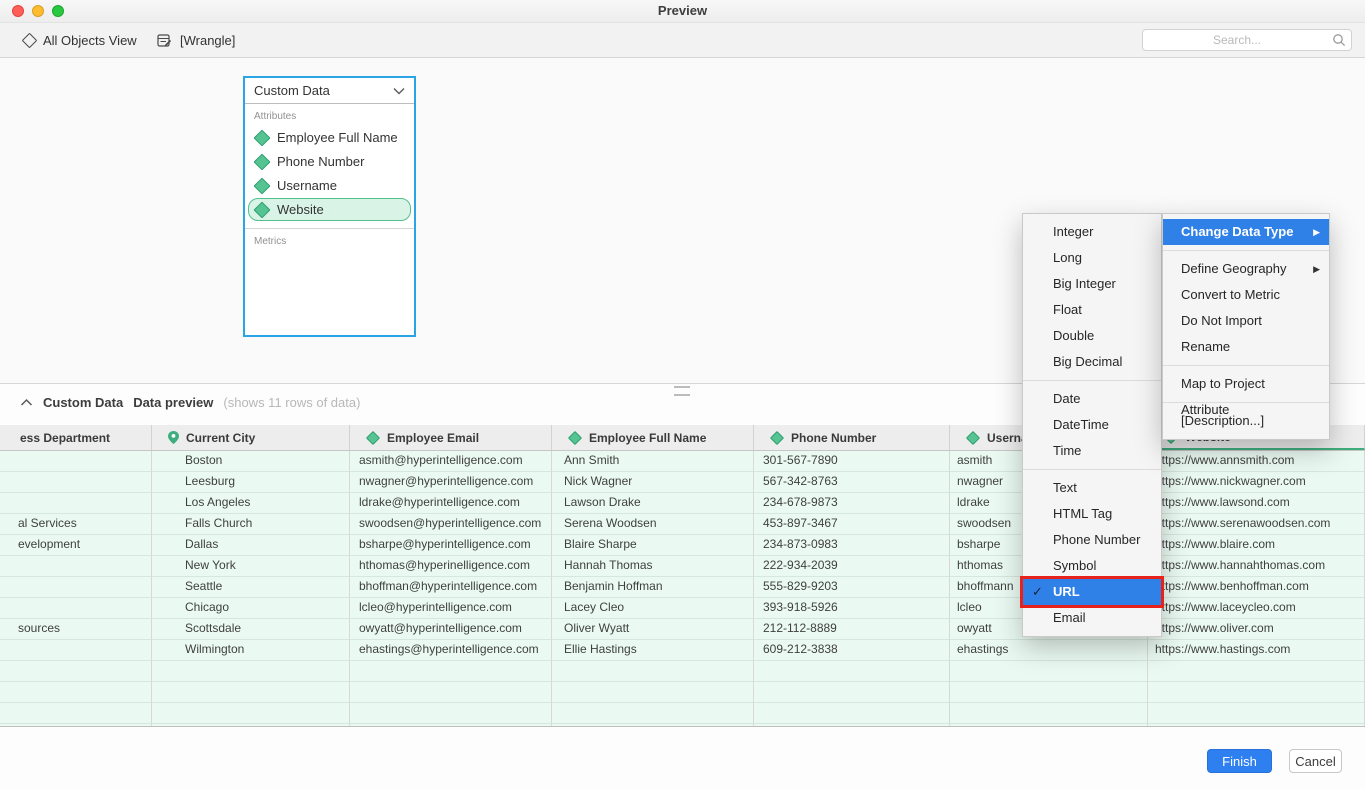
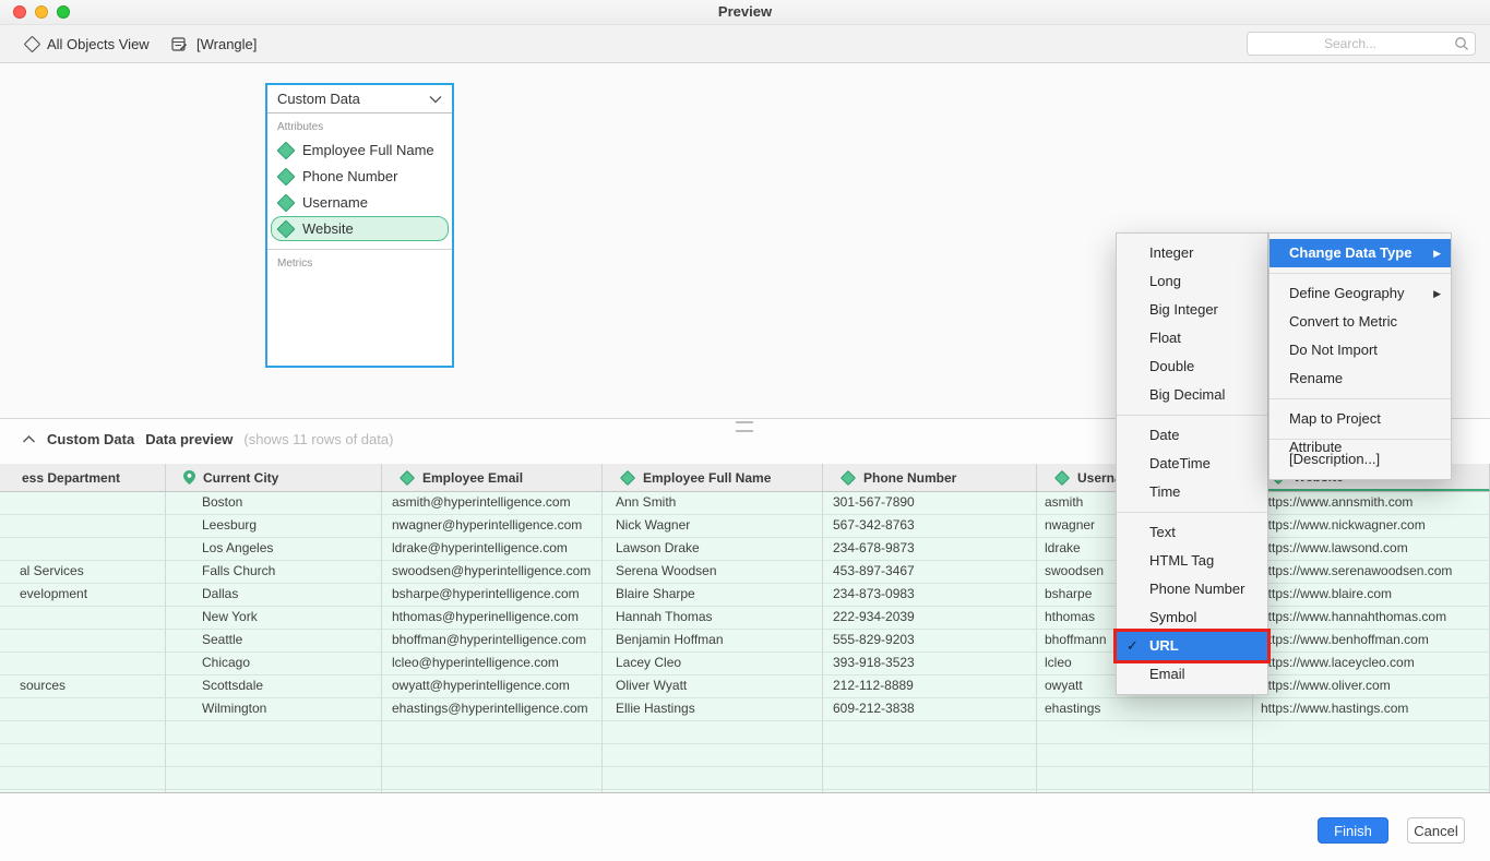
  Preview
  All Objects View
  [Wrangle]
  Search...
  Custom Data
  Attributes
  Employee Full Name
  Phone Number
  Username
  Website
  Metrics
  Custom Data
  Data preview
  (shows 11 rows of data)
  ess Department
  Current City
  Employee Email
  Employee Full Name
  Phone Number
  Boston
  asmith@hyperintelligence.com
  Ann Smith
  301-567-7890
  asmith
  ttps://www.annsmith.com
  Leesburg
  nwagner@hyperintelligence.com
  Nick Wagner
  567-342-8763
  nwagner
  ttps://www.nickwagner.com
  Los Angeles
  ldrake@hyperintelligence.com
  Lawson Drake
  234-678-9873
  ldrake
  ttps://www.lawsond.com
  al Services
  Falls Church
  swoodsen@hyperintelligence.com
  Serena Woodsen
  453-897-3467
  swoodsen
  ttps://www.serenawoodsen.com
  evelopment
  Dallas
  bsharpe@hyperintelligence.com
  Blaire Sharpe
  234-873-0983
  bsharpe
  ttps://www.blaire.com
  New York
  hthomas@hyperinelligence.com
  Hannah Thomas
  222-934-2039
  hthomas
  ttps://www.hannahthomas.com
  Seattle
  bhoffman@hyperintelligence.com
  Benjamin Hoffman
  555-829-9203
  bhoffmann
  ttps://www.benhoffman.com
  Chicago
  lcleo@hyperintelligence.com
  Lacey Cleo
- 393-918-5926
+ 393-918-3523
  lcleo
  ttps://www.laceycleo.com
  sources
  Scottsdale
  owyatt@hyperintelligence.com
  Oliver Wyatt
  212-112-8889
  owyatt
  ttps://www.oliver.com
  Wilmington
  ehastings@hyperintelligence.com
  Ellie Hastings
  609-212-3838
  ehastings
  https://www.hastings.com
  Integer
  Long
  Big Integer
  Float
  Double
  Big Decimal
  Date
  DateTime
  Time
  Text
  HTML Tag
  Phone Number
  Symbol
  ✓
  URL
  Email
  Change Data Type
  ▶
  Define Geography
  ▶
  Convert to Metric
  Do Not Import
  Rename
  Map to Project Attribute
  [Description...]
  Finish
  Cancel
